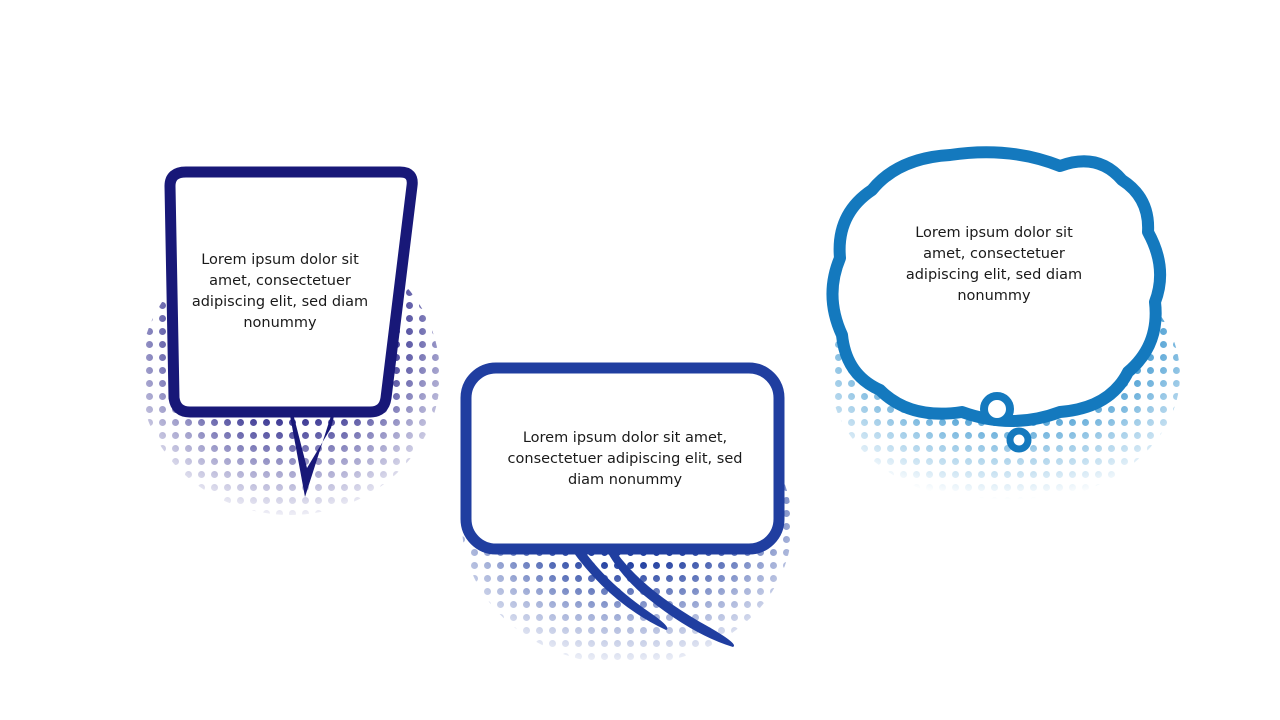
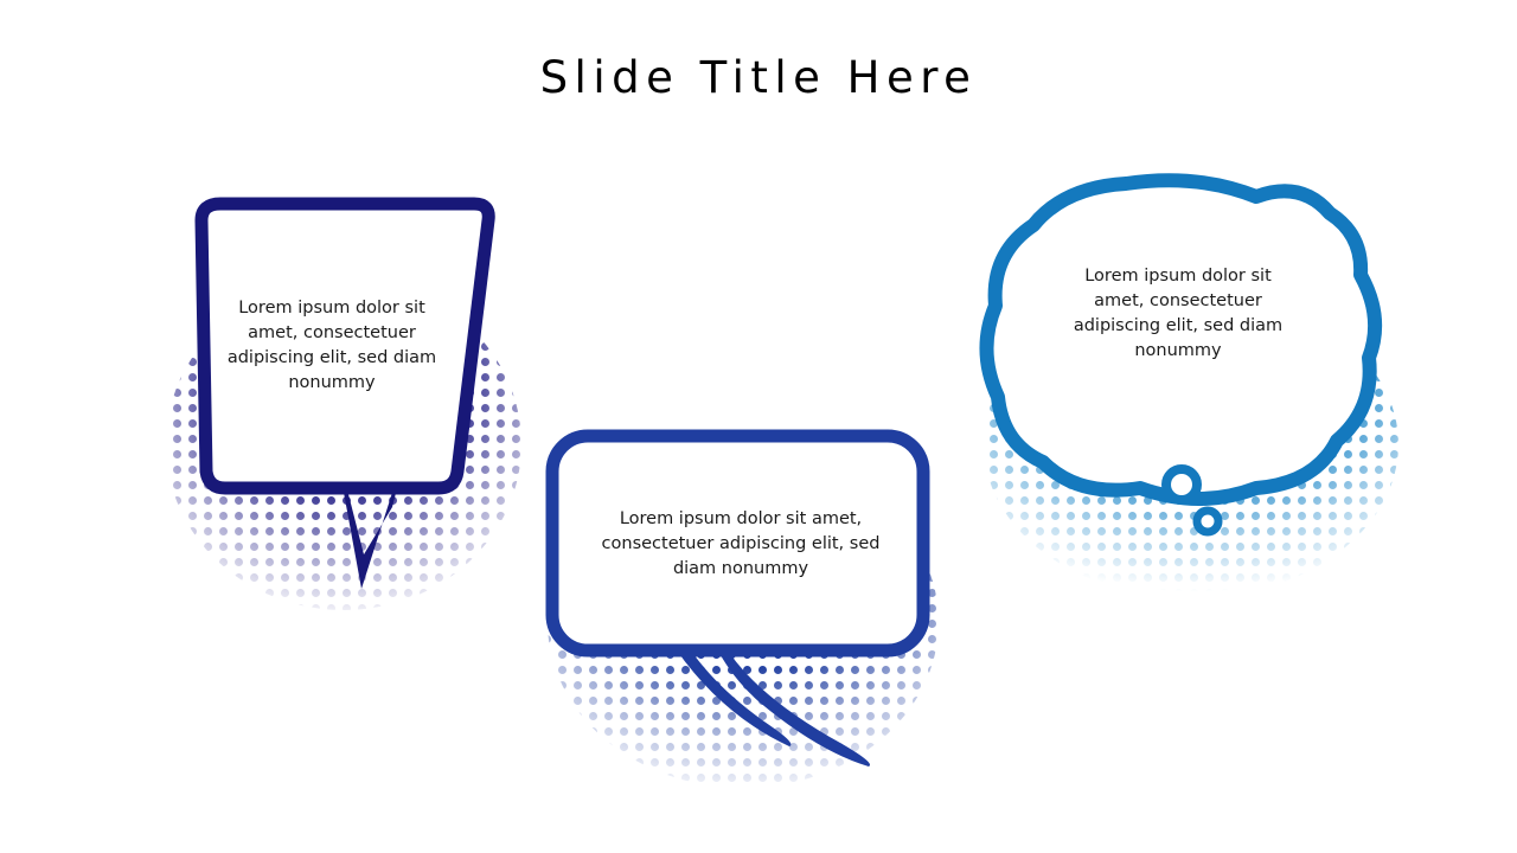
+ Slide Title Here
  Lorem ipsum dolor sit amet, consectetuer adipiscing elit, sed diam nonummy
  Lorem ipsum dolor sit amet, consectetuer adipiscing elit, sed diam nonummy
  Lorem ipsum dolor sit amet, consectetuer adipiscing elit, sed diam nonummy
